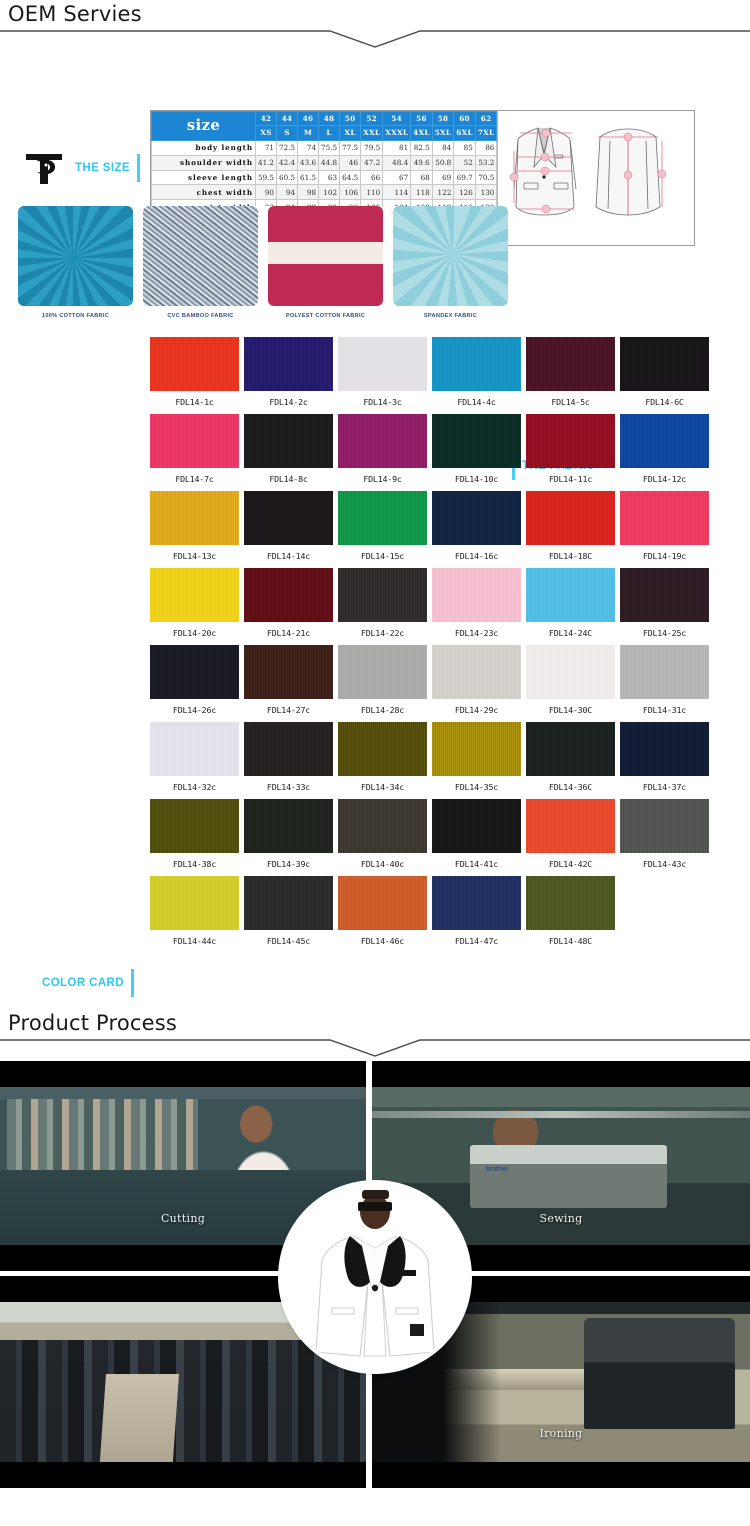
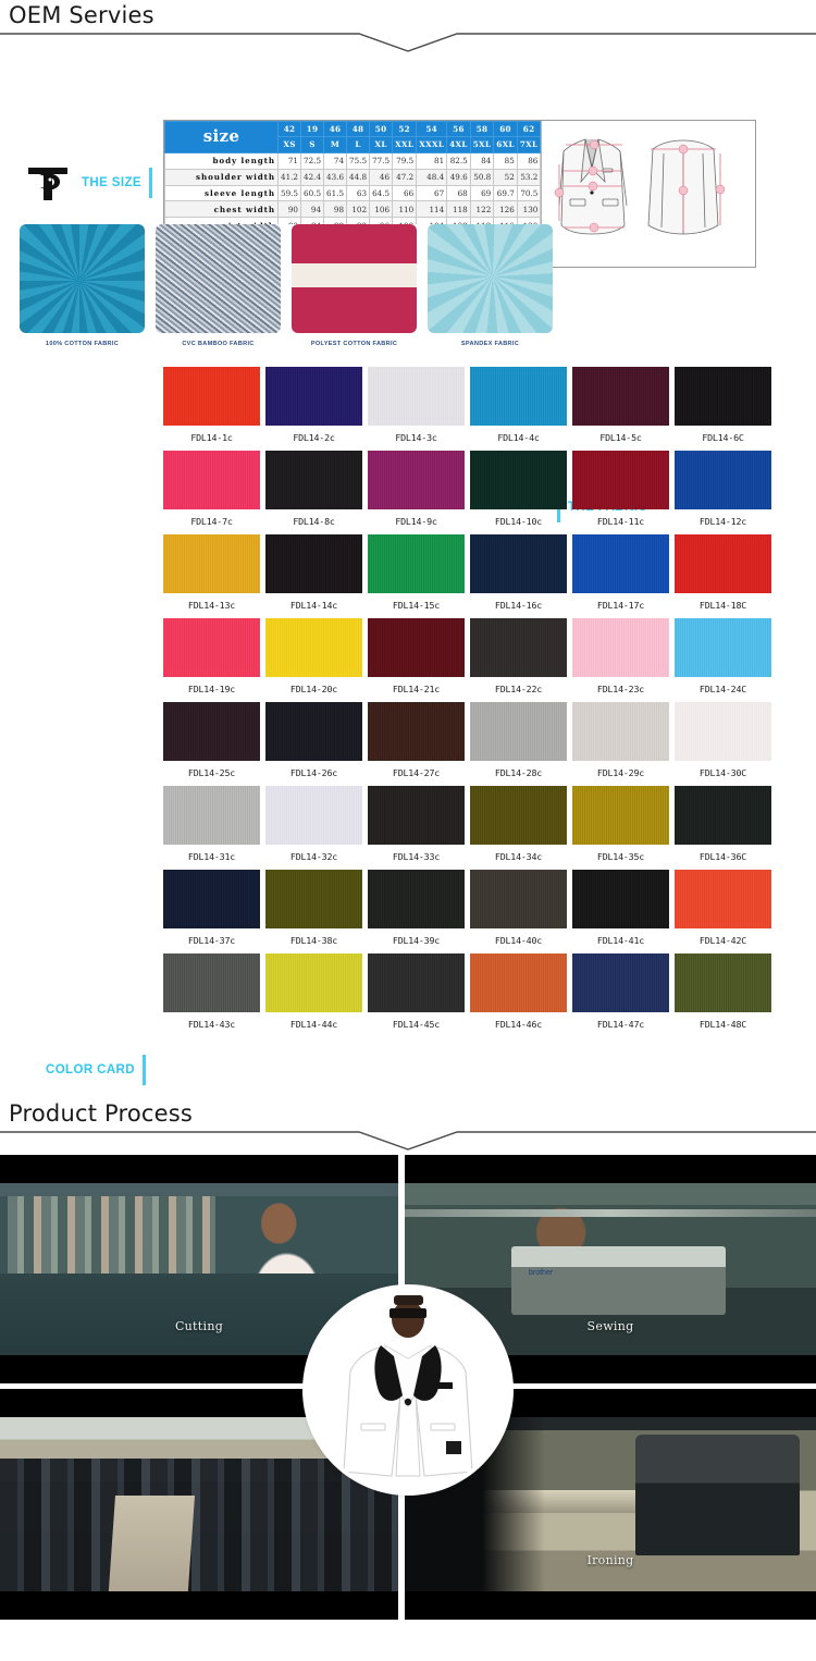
  OEM Servies
  THE SIZE
- size	42	44	46	48	50	52	54	56	58	60	62
+ size	42	19	46	48	50	52	54	56	58	60	62
  XS	S	M	L	XL	XXL	XXXL	4XL	5XL	6XL	7XL
  body length	71	72.5	74	75.5	77.5	79.5	81	82.5	84	85	86
  shoulder width	41.2	42.4	43.6	44.8	46	47.2	48.4	49.6	50.8	52	53.2
  sleeve length	59.5	60.5	61.5	63	64.5	66	67	68	69	69.7	70.5
  chest width	90	94	98	102	106	110	114	118	122	126	130
  COLOR CARD
  FDL14-1c
  FDL14-2c
  FDL14-3c
  FDL14-4c
  FDL14-5c
  FDL14-6C
  FDL14-7c
  FDL14-8c
  FDL14-9c
  FDL14-10c
  FDL14-11c
  FDL14-12c
  FDL14-13c
  FDL14-14c
  FDL14-15c
  FDL14-16c
+ FDL14-17c
  FDL14-18C
  FDL14-19c
  FDL14-20c
  FDL14-21c
  FDL14-22c
  FDL14-23c
  FDL14-24C
  FDL14-25c
  FDL14-26c
  FDL14-27c
  FDL14-28c
  FDL14-29c
  FDL14-30C
  FDL14-31c
  FDL14-32c
  FDL14-33c
  FDL14-34c
  FDL14-35c
  FDL14-36C
  FDL14-37c
  FDL14-38c
  FDL14-39c
  FDL14-40c
  FDL14-41c
  FDL14-42C
  FDL14-43c
  FDL14-44c
  FDL14-45c
  FDL14-46c
  FDL14-47c
  FDL14-48C
  Product Process
  Cutting
  Sewing
  Ironing
